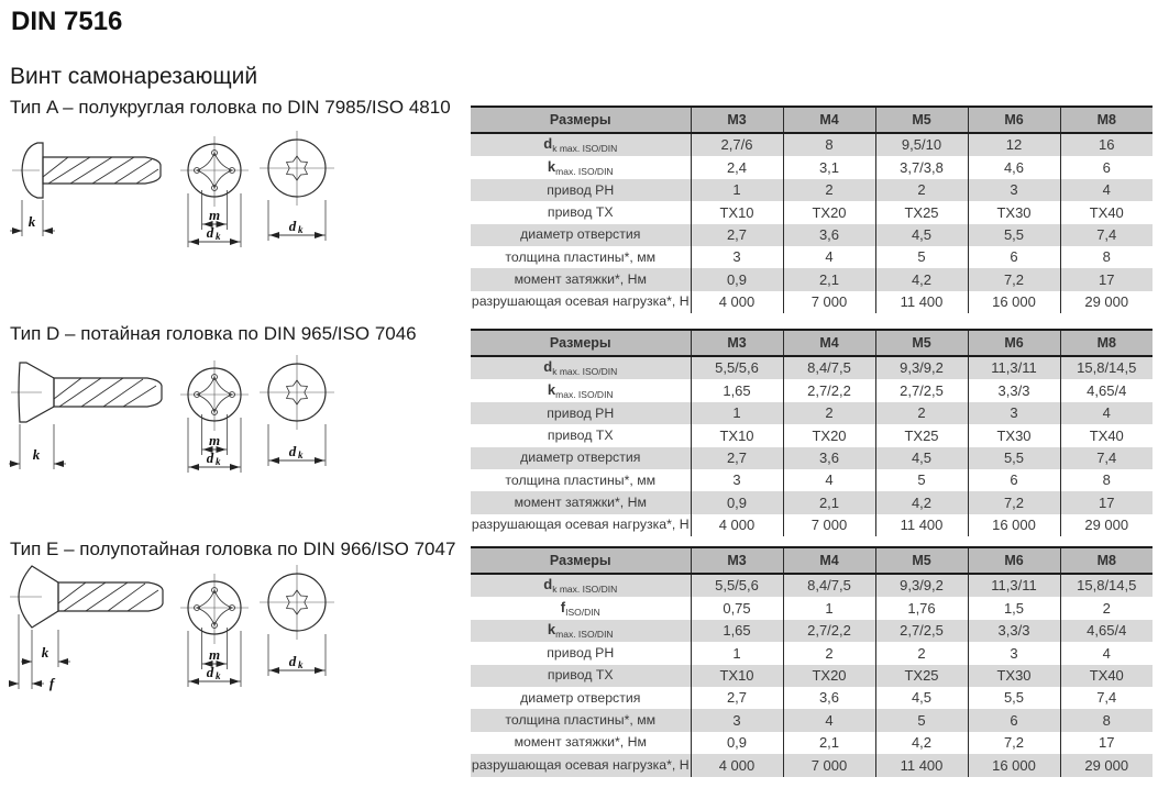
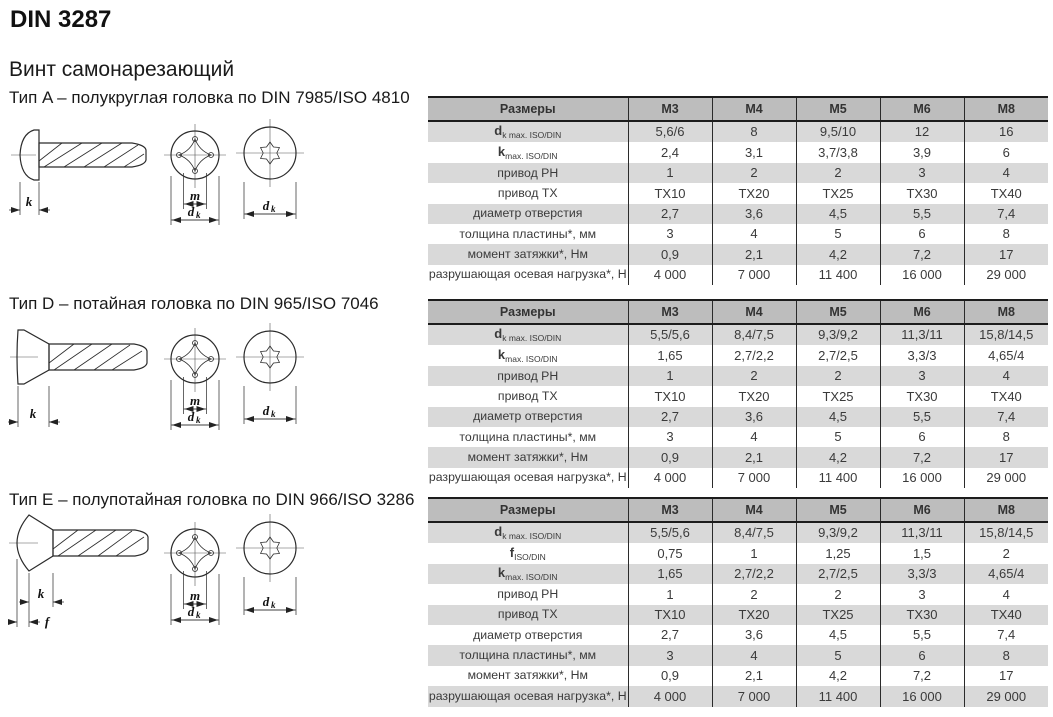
- DIN 7516
+ DIN 3287
  Винт самонарезающий
  Тип A – полукруглая головка по DIN 7985/ISO 4810
  Тип D – потайная головка по DIN 965/ISO 7046
- Тип E – полупотайная головка по DIN 966/ISO 7047
+ Тип E – полупотайная головка по DIN 966/ISO 3286
  k
  m
  d
  k
  d
  k
  k
  m
  d
  k
  d
  k
  k
  f
  m
  d
  k
  d
  k
  Размеры	M3	M4	M5	M6	M8
- dk max. ISO/DIN	2,7/6	8	9,5/10	12	16
+ dk max. ISO/DIN	5,6/6	8	9,5/10	12	16
- kmax. ISO/DIN	2,4	3,1	3,7/3,8	4,6	6
+ kmax. ISO/DIN	2,4	3,1	3,7/3,8	3,9	6
  привод PH	1	2	2	3	4
  привод TX	TX10	TX20	TX25	TX30	TX40
  диаметр отверстия	2,7	3,6	4,5	5,5	7,4
  толщина пластины*, мм	3	4	5	6	8
  момент затяжки*, Нм	0,9	2,1	4,2	7,2	17
  разрушающая осевая нагрузка*, Н	4 000	7 000	11 400	16 000	29 000
  Размеры	M3	M4	M5	M6	M8
  dk max. ISO/DIN	5,5/5,6	8,4/7,5	9,3/9,2	11,3/11	15,8/14,5
  kmax. ISO/DIN	1,65	2,7/2,2	2,7/2,5	3,3/3	4,65/4
  привод PH	1	2	2	3	4
  привод TX	TX10	TX20	TX25	TX30	TX40
  диаметр отверстия	2,7	3,6	4,5	5,5	7,4
  толщина пластины*, мм	3	4	5	6	8
  момент затяжки*, Нм	0,9	2,1	4,2	7,2	17
  разрушающая осевая нагрузка*, Н	4 000	7 000	11 400	16 000	29 000
  Размеры	M3	M4	M5	M6	M8
  dk max. ISO/DIN	5,5/5,6	8,4/7,5	9,3/9,2	11,3/11	15,8/14,5
- fISO/DIN	0,75	1	1,76	1,5	2
+ fISO/DIN	0,75	1	1,25	1,5	2
  kmax. ISO/DIN	1,65	2,7/2,2	2,7/2,5	3,3/3	4,65/4
  привод PH	1	2	2	3	4
  привод TX	TX10	TX20	TX25	TX30	TX40
  диаметр отверстия	2,7	3,6	4,5	5,5	7,4
  толщина пластины*, мм	3	4	5	6	8
  момент затяжки*, Нм	0,9	2,1	4,2	7,2	17
  разрушающая осевая нагрузка*, Н	4 000	7 000	11 400	16 000	29 000
